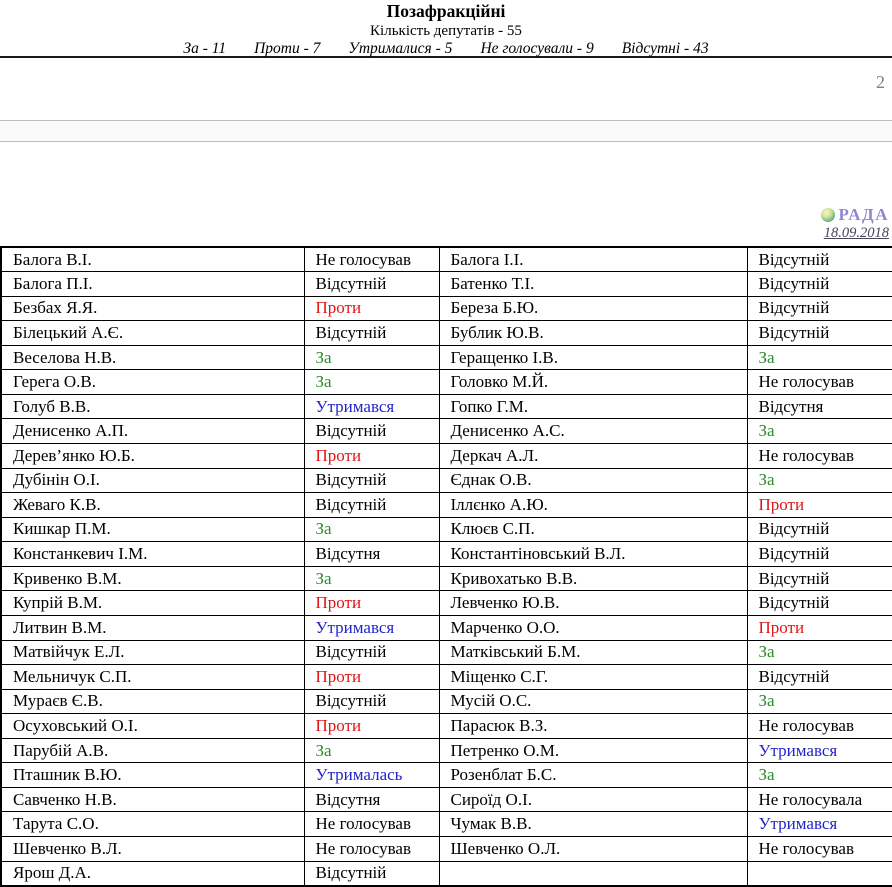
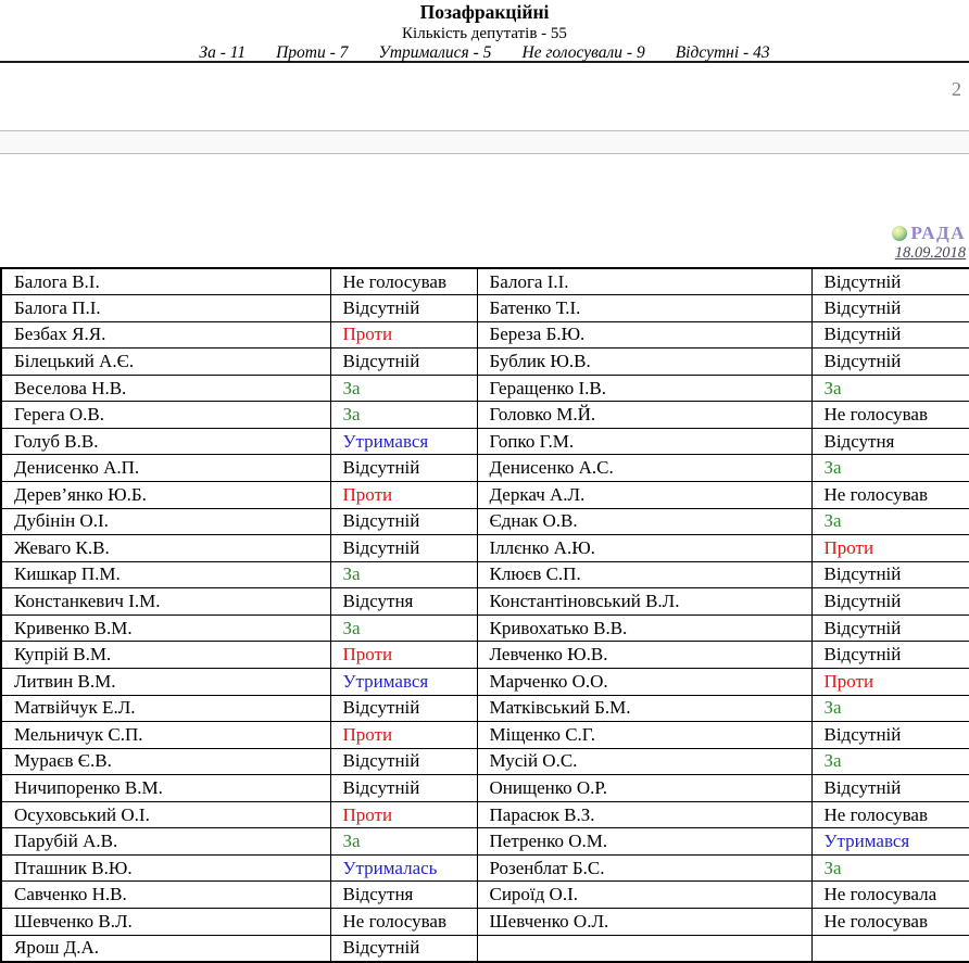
  Позафракційні
  Кількість депутатів - 55
  За - 11 Проти - 7 Утрималися - 5 Не голосували - 9 Відсутні - 43
  2
  РАДА
  18.09.2018
  Балога В.І.	Не голосував	Балога І.І.	Відсутній
  Балога П.І.	Відсутній	Батенко Т.І.	Відсутній
  Безбах Я.Я.	Проти	Береза Б.Ю.	Відсутній
  Білецький А.Є.	Відсутній	Бублик Ю.В.	Відсутній
  Веселова Н.В.	За	Геращенко І.В.	За
  Герега О.В.	За	Головко М.Й.	Не голосував
  Голуб В.В.	Утримався	Гопко Г.М.	Відсутня
  Денисенко А.П.	Відсутній	Денисенко А.С.	За
  Дерев’янко Ю.Б.	Проти	Деркач А.Л.	Не голосував
  Дубінін О.І.	Відсутній	Єднак О.В.	За
  Жеваго К.В.	Відсутній	Іллєнко А.Ю.	Проти
  Кишкар П.М.	За	Клюєв С.П.	Відсутній
  Констанкевич І.М.	Відсутня	Константіновський В.Л.	Відсутній
  Кривенко В.М.	За	Кривохатько В.В.	Відсутній
  Купрій В.М.	Проти	Левченко Ю.В.	Відсутній
  Литвин В.М.	Утримався	Марченко О.О.	Проти
  Матвійчук Е.Л.	Відсутній	Матківський Б.М.	За
  Мельничук С.П.	Проти	Міщенко С.Г.	Відсутній
  Мураєв Є.В.	Відсутній	Мусій О.С.	За
+ Ничипоренко В.М.	Відсутній	Онищенко О.Р.	Відсутній
  Осуховський О.І.	Проти	Парасюк В.З.	Не голосував
  Парубій А.В.	За	Петренко О.М.	Утримався
  Пташник В.Ю.	Утрималась	Розенблат Б.С.	За
  Савченко Н.В.	Відсутня	Сироїд О.І.	Не голосувала
- Тарута С.О.	Не голосував	Чумак В.В.	Утримався
  Шевченко В.Л.	Не голосував	Шевченко О.Л.	Не голосував
  Ярош Д.А.	Відсутній
